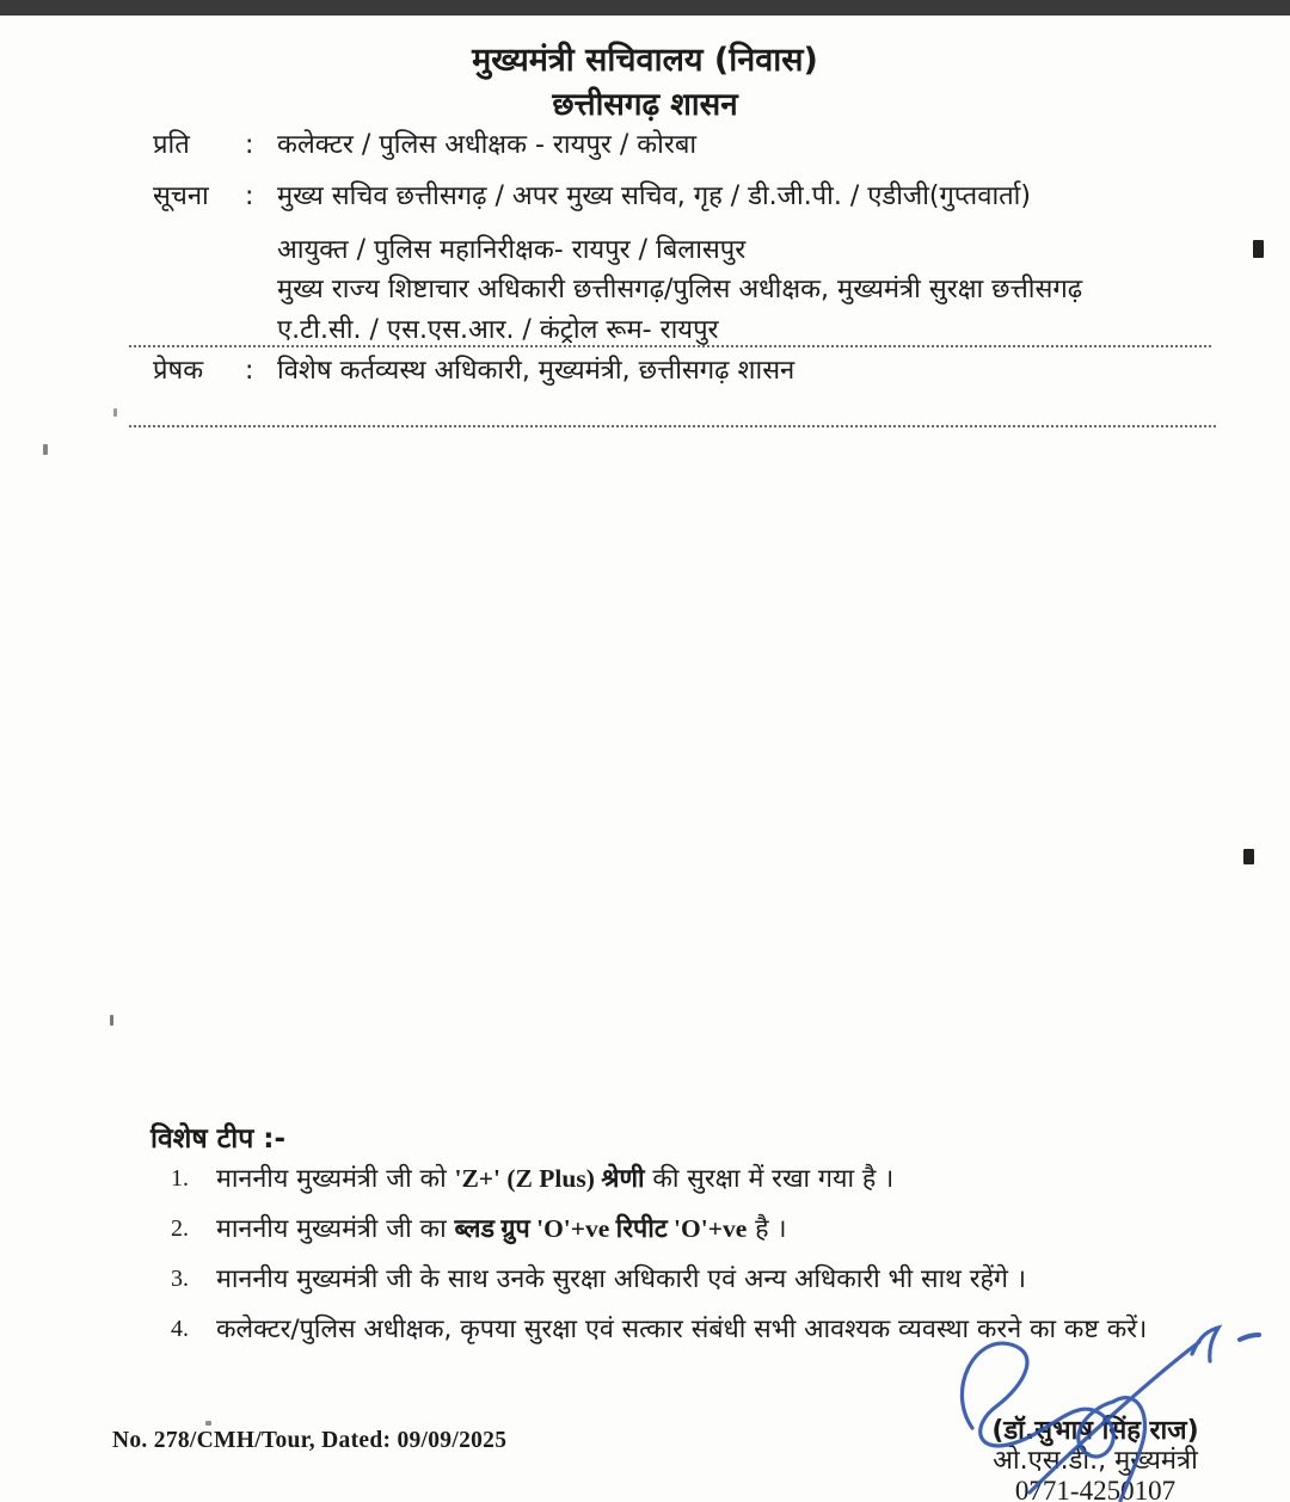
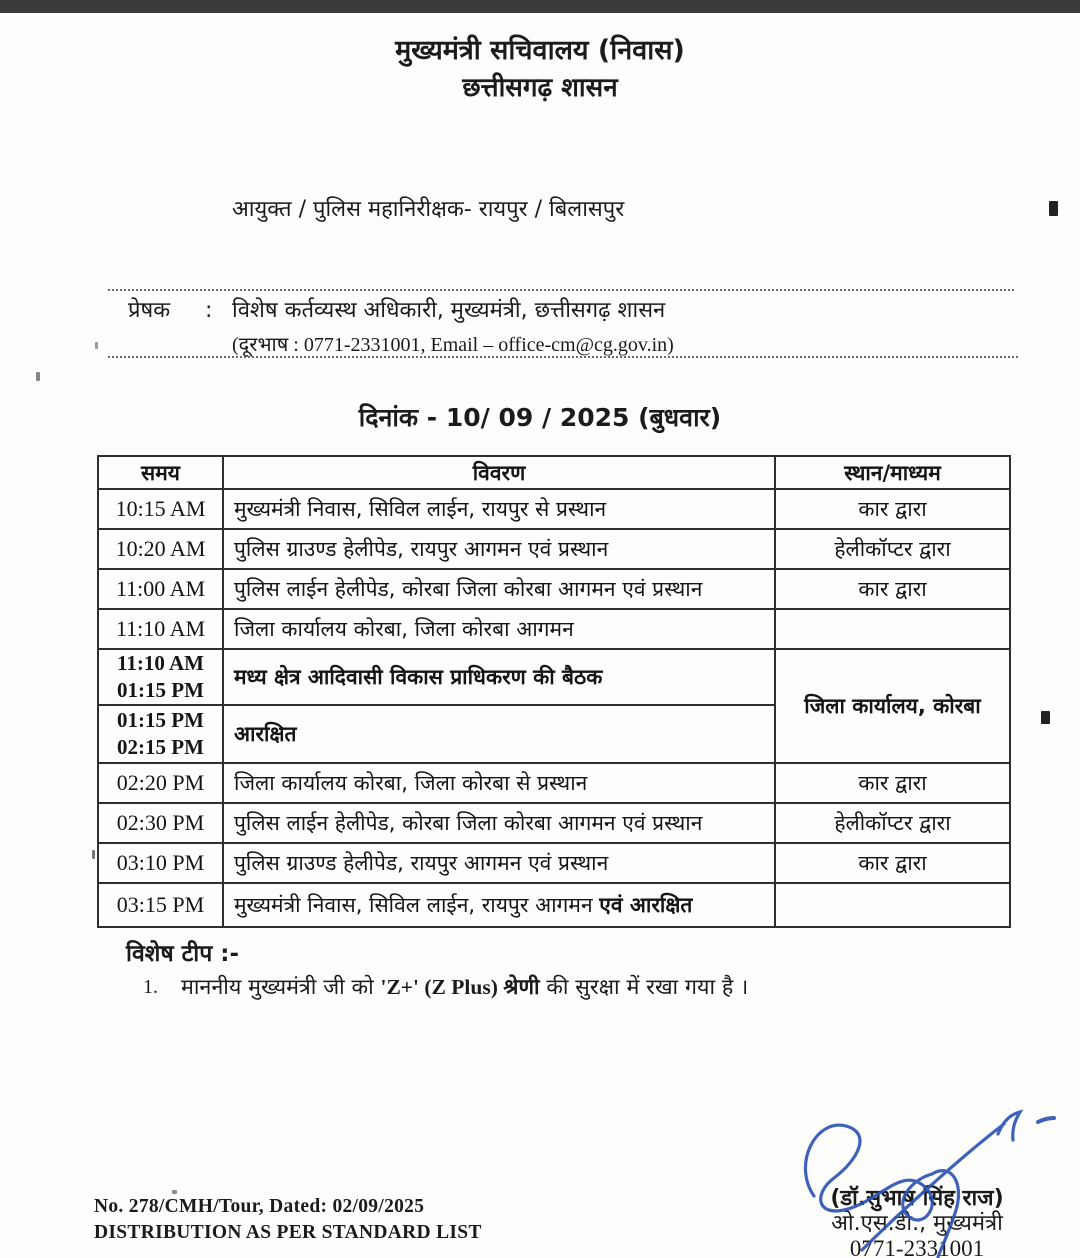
  मुख्यमंत्री सचिवालय (निवास)
  छत्तीसगढ़ शासन
- प्रति : कलेक्टर / पुलिस अधीक्षक - रायपुर / कोरबा
- सूचना : मुख्य सचिव छत्तीसगढ़ / अपर मुख्य सचिव, गृह / डी.जी.पी. / एडीजी(गुप्तवार्ता)
  आयुक्त / पुलिस महानिरीक्षक- रायपुर / बिलासपुर
- मुख्य राज्य शिष्टाचार अधिकारी छत्तीसगढ़/पुलिस अधीक्षक, मुख्यमंत्री सुरक्षा छत्तीसगढ़
- ए.टी.सी. / एस.एस.आर. / कंट्रोल रूम- रायपुर
  प्रेषक : विशेष कर्तव्यस्थ अधिकारी, मुख्यमंत्री, छत्तीसगढ़ शासन
+ (दूरभाष : 0771-2331001, Email – office-cm@cg.gov.in)
+ दिनांक - 10/ 09 / 2025 (बुधवार)
+ समय	विवरण	स्थान/माध्यम
+ 10:15 AM	मुख्यमंत्री निवास, सिविल लाईन, रायपुर से प्रस्थान	कार द्वारा
+ 10:20 AM	पुलिस ग्राउण्ड हेलीपेड, रायपुर आगमन एवं प्रस्थान	हेलीकॉप्टर द्वारा
+ 11:00 AM	पुलिस लाईन हेलीपेड, कोरबा जिला कोरबा आगमन एवं प्रस्थान	कार द्वारा
+ 11:10 AM	जिला कार्यालय कोरबा, जिला कोरबा आगमन
+ 11:10 AM 01:15 PM	मध्य क्षेत्र आदिवासी विकास प्राधिकरण की बैठक	जिला कार्यालय, कोरबा
+ 01:15 PM 02:15 PM	आरक्षित
+ 02:20 PM	जिला कार्यालय कोरबा, जिला कोरबा से प्रस्थान	कार द्वारा
+ 02:30 PM	पुलिस लाईन हेलीपेड, कोरबा जिला कोरबा आगमन एवं प्रस्थान	हेलीकॉप्टर द्वारा
+ 03:10 PM	पुलिस ग्राउण्ड हेलीपेड, रायपुर आगमन एवं प्रस्थान	कार द्वारा
+ 03:15 PM	मुख्यमंत्री निवास, सिविल लाईन, रायपुर आगमन एवं आरक्षित
  विशेष टीप :-
  1.
  माननीय मुख्यमंत्री जी को 'Z+' (Z Plus) श्रेणी की सुरक्षा में रखा गया है ।
- 2.
- माननीय मुख्यमंत्री जी का ब्लड ग्रुप 'O'+ve रिपीट 'O'+ve है ।
- 3.
- माननीय मुख्यमंत्री जी के साथ उनके सुरक्षा अधिकारी एवं अन्य अधिकारी भी साथ रहेंगे ।
- 4.
- कलेक्टर/पुलिस अधीक्षक, कृपया सुरक्षा एवं सत्कार संबंधी सभी आवश्यक व्यवस्था करने का कष्ट करें।
- No. 278/CMH/Tour, Dated: 09/09/2025
+ No. 278/CMH/Tour, Dated: 02/09/2025
+ DISTRIBUTION AS PER STANDARD LIST
  (डॉ.भाषह राज)
  ओ.एसडी., मुयमंत्री
- 0771-4250107
+ 0771-2331001
